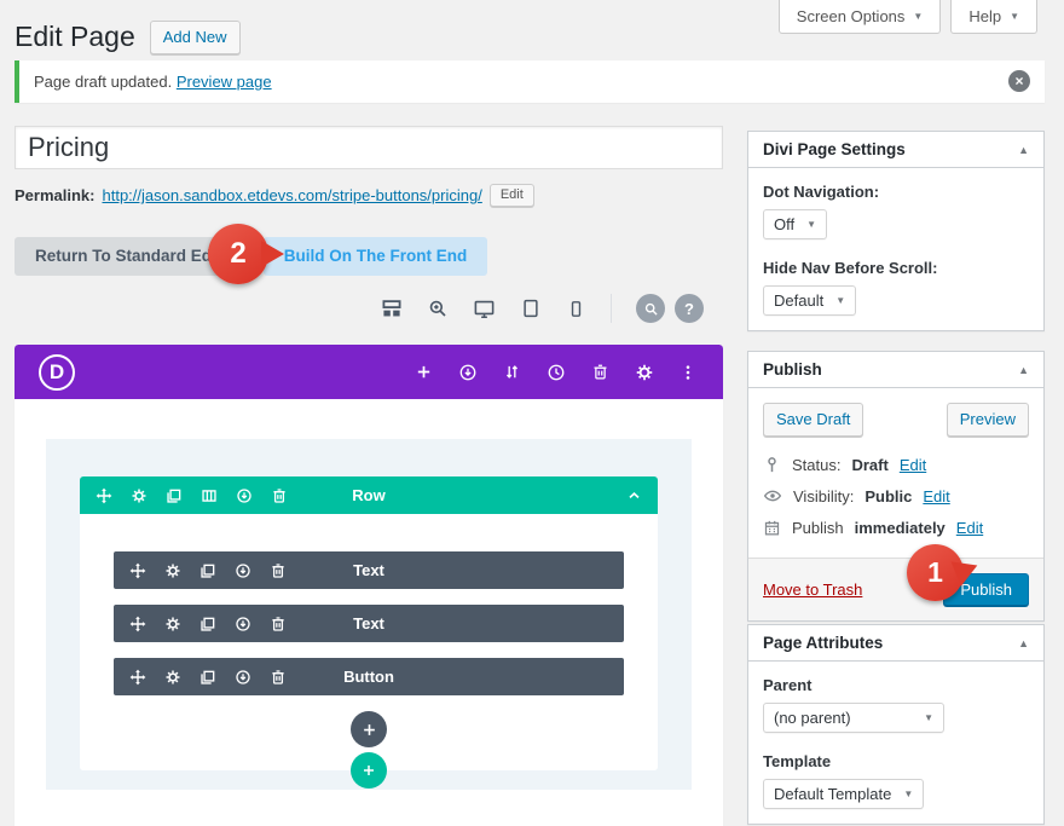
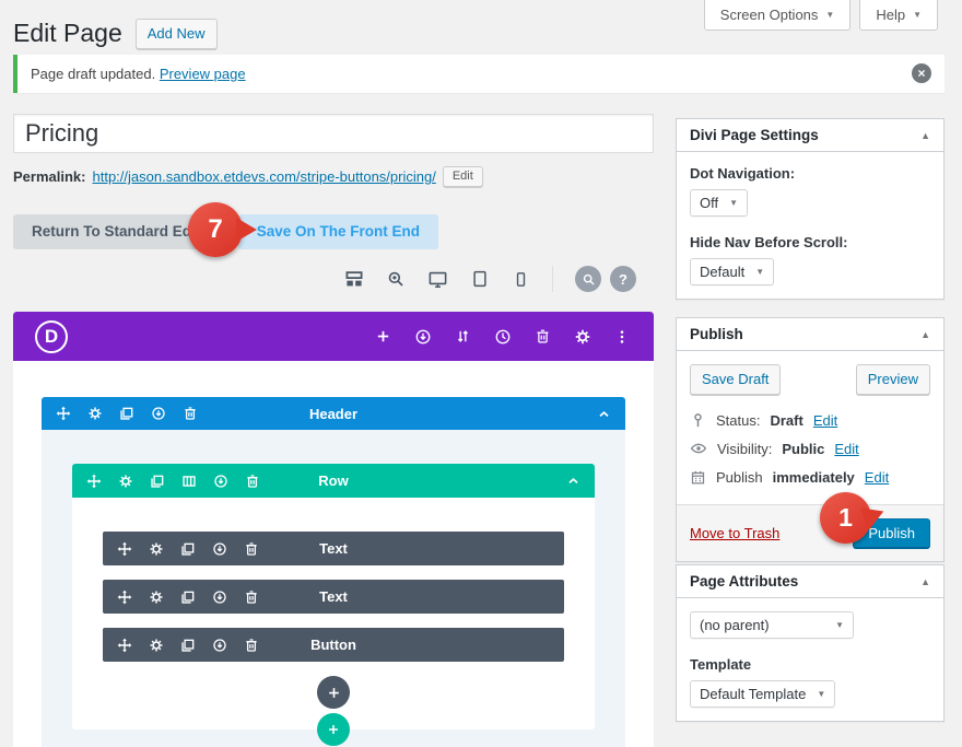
  Screen Options
  ▼
  Help
  ▼
  Edit Page
  Add New
  Page draft updated.
  Preview page
  ×
  Pricing
  Permalink:
  http://jason.sandbox.etdevs.com/stripe-buttons/pricing/
  Edit
  Return To Standard Ed
- Build On The Front End
+ Save On The Front End
  ?
  D
+ Header
  Row
  Text
  Text
  Button
  Divi Page Settings
  ▲
  Dot Navigation:
  Off
  ▼
  Hide Nav Before Scroll:
  Default
  ▼
  Publish
  ▲
  Save Draft
  Preview
  Status:
  Draft
  Edit
  Visibility:
  Public
  Edit
  Publish
  immediately
  Edit
  Move to Trash
  Publish
  Page Attributes
  ▲
- Parent
  (no parent)
  ▼
  Template
  Default Template
  ▼
- 2
+ 7
  1
